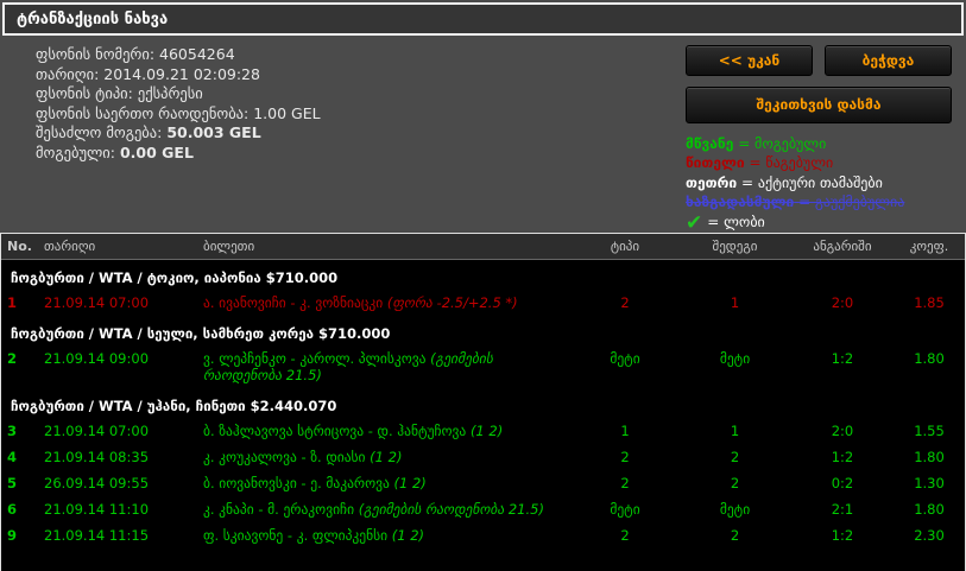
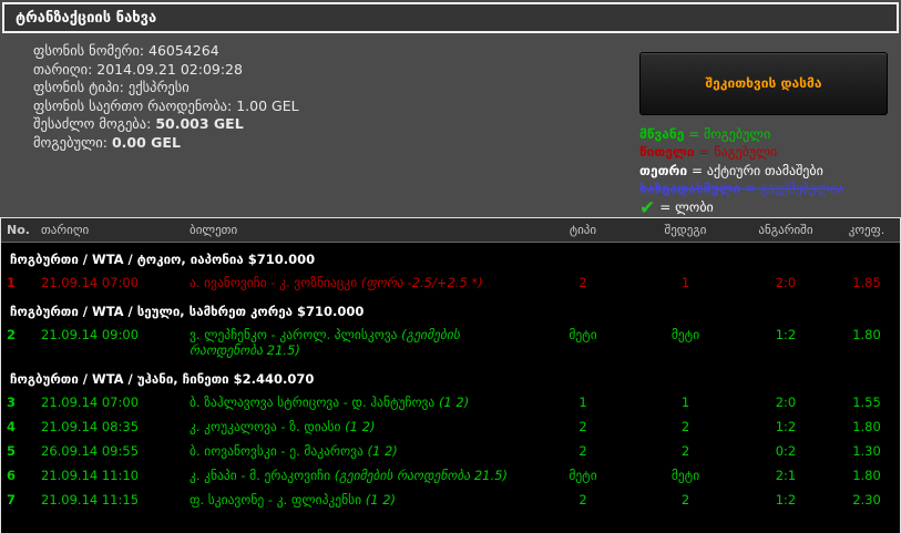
  ტრანზაქციის ნახვა
  ფსონის ნომერი: 46054264
  თარიღი: 2014.09.21 02:09:28
  ფსონის ტიპი: ექსპრესი
  ფსონის საერთო რაოდენობა: 1.00 GEL
  შესაძლო მოგება: 50.003 GEL
  მოგებული: 0.00 GEL
- << უკან
- ბეჭდვა
  შეკითხვის დასმა
  მწვანე = მოგებული
  წითელი = წაგებული
  თეთრი = აქტიური თამაშები
  ხაზგადასმული = გაუქმებულია
  ✔ = ლობი
  No.
  თარიღი
  ბილეთი
  ტიპი
  შედეგი
  ანგარიში
  კოეფ.
  ჩოგბურთი / WTA / ტოკიო, იაპონია $710.000
  1
  21.09.14 07:00
  ა. ივანოვიჩი - კ. ვოზნიაცკი (ფორა -2.5/+2.5 *)
  2
  1
  2:0
  1.85
  ჩოგბურთი / WTA / სეული, სამხრეთ კორეა $710.000
  2
  21.09.14 09:00
  ვ. ლეპჩენკო - კაროლ. პლისკოვა (გეიმების რაოდენობა 21.5)
  მეტი
  მეტი
  1:2
  1.80
  ჩოგბურთი / WTA / უჰანი, ჩინეთი $2.440.070
  3
  21.09.14 07:00
  ბ. ზაჰლავოვა სტრიცოვა - დ. ჰანტუჩოვა (1 2)
  1
  1
  2:0
  1.55
  4
  21.09.14 08:35
  კ. კოუკალოვა - ზ. დიასი (1 2)
  2
  2
  1:2
  1.80
  5
  26.09.14 09:55
  ბ. იოვანოვსკი - ე. მაკაროვა (1 2)
  2
  2
  0:2
  1.30
  6
  21.09.14 11:10
  კ. კნაპი - მ. ერაკოვიჩი (გეიმების რაოდენობა 21.5)
  მეტი
  მეტი
  2:1
  1.80
- 9
+ 7
  21.09.14 11:15
  ფ. სკიავონე - კ. ფლიპკენსი (1 2)
  2
  2
  1:2
  2.30
